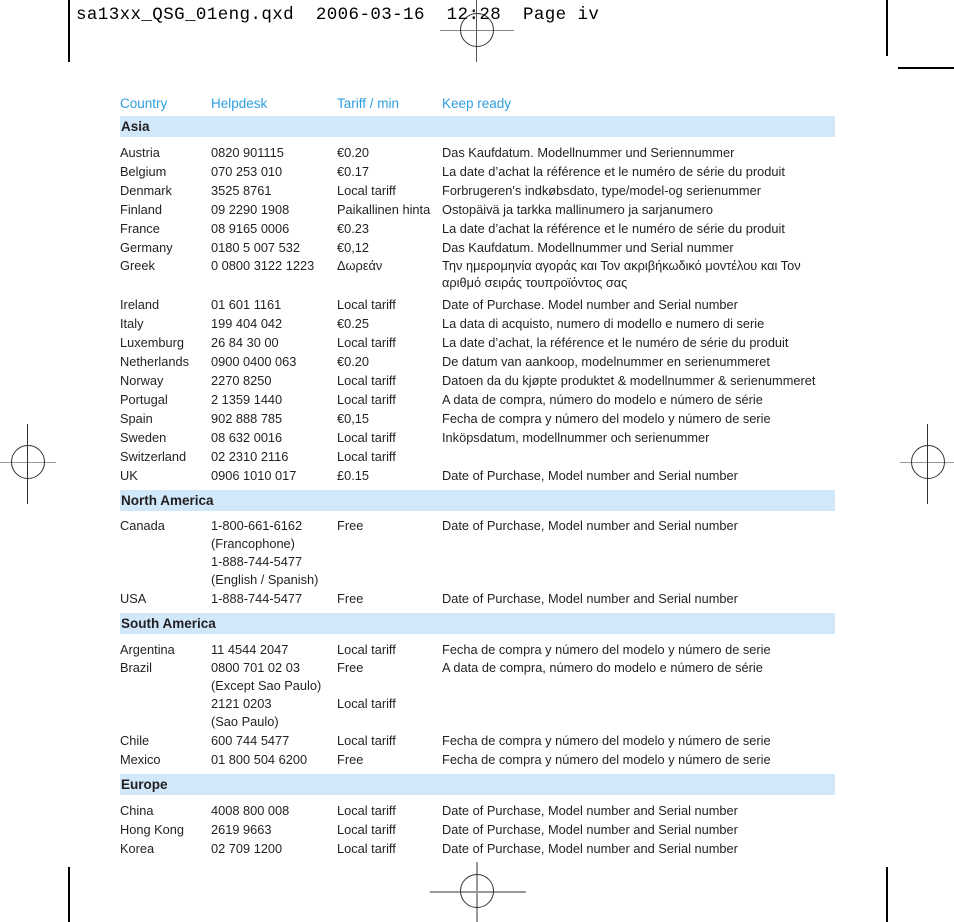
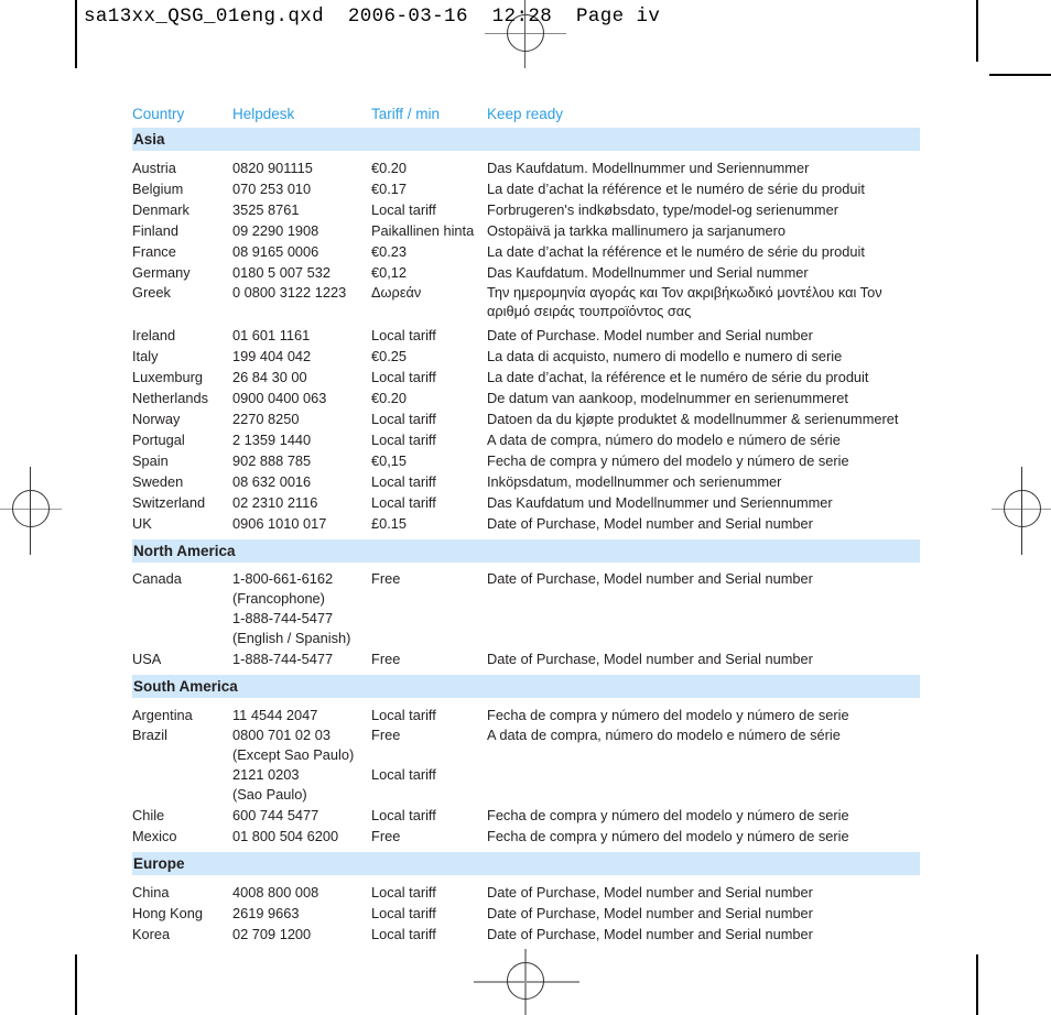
  sa13xx_QSG_01eng.qxd 2006-03-16 12:28 Page iv
  Country
  Helpdesk
  Tariff / min
  Keep ready
  Asia
  Austria
  0820 901115
  €0.20
  Das Kaufdatum. Modellnummer und Seriennummer
  Belgium
  070 253 010
  €0.17
  La date d’achat la référence et le numéro de série du produit
  Denmark
  3525 8761
  Local tariff
  Forbrugeren's indkøbsdato, type/model-og serienummer
  Finland
  09 2290 1908
  Paikallinen hinta
  Ostopäivä ja tarkka mallinumero ja sarjanumero
  France
  08 9165 0006
  €0.23
  La date d’achat la référence et le numéro de série du produit
  Germany
  0180 5 007 532
  €0,12
  Das Kaufdatum. Modellnummer und Serial nummer
  Greek
  0 0800 3122 1223
  Δωρεάν
  Την ημερομηνία αγοράς και Τον ακριβήκωδικό μοντέλου και Τον
  αριθμό σειράς τουπροϊόντος σας
  Ireland
  01 601 1161
  Local tariff
  Date of Purchase. Model number and Serial number
  Italy
  199 404 042
  €0.25
  La data di acquisto, numero di modello e numero di serie
  Luxemburg
  26 84 30 00
  Local tariff
  La date d’achat, la référence et le numéro de série du produit
  Netherlands
  0900 0400 063
  €0.20
  De datum van aankoop, modelnummer en serienummeret
  Norway
  2270 8250
  Local tariff
  Datoen da du kjøpte produktet & modellnummer & serienummeret
  Portugal
  2 1359 1440
  Local tariff
  A data de compra, número do modelo e número de série
  Spain
  902 888 785
  €0,15
  Fecha de compra y número del modelo y número de serie
  Sweden
  08 632 0016
  Local tariff
  Inköpsdatum, modellnummer och serienummer
  Switzerland
  02 2310 2116
  Local tariff
+ Das Kaufdatum und Modellnummer und Seriennummer
  UK
  0906 1010 017
  £0.15
  Date of Purchase, Model number and Serial number
  North America
  Canada
  1-800-661-6162
  (Francophone)
  1-888-744-5477
  (English / Spanish)
  Free
  Date of Purchase, Model number and Serial number
  USA
  1-888-744-5477
  Free
  Date of Purchase, Model number and Serial number
  South America
  Argentina
  11 4544 2047
  Local tariff
  Fecha de compra y número del modelo y número de serie
  Brazil
  0800 701 02 03
  (Except Sao Paulo)
  2121 0203
  (Sao Paulo)
  Free
  Local tariff
  A data de compra, número do modelo e número de série
  Chile
  600 744 5477
  Local tariff
  Fecha de compra y número del modelo y número de serie
  Mexico
  01 800 504 6200
  Free
  Fecha de compra y número del modelo y número de serie
  Europe
  China
  4008 800 008
  Local tariff
  Date of Purchase, Model number and Serial number
  Hong Kong
  2619 9663
  Local tariff
  Date of Purchase, Model number and Serial number
  Korea
  02 709 1200
  Local tariff
  Date of Purchase, Model number and Serial number
